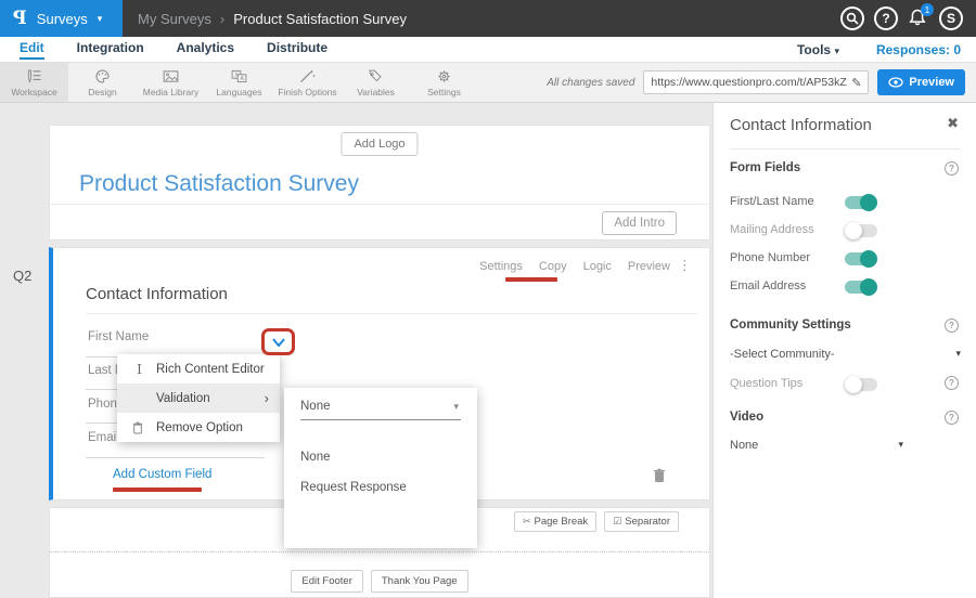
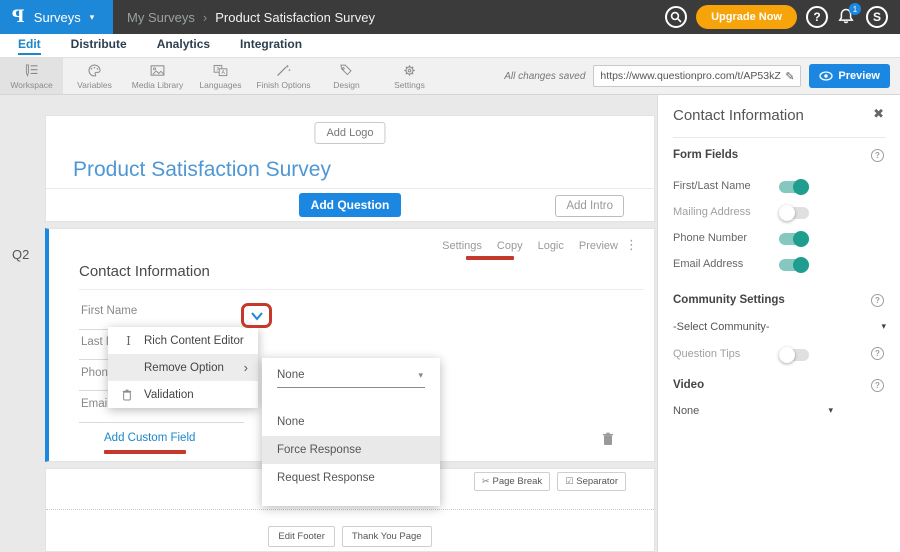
  Surveys
  ▾
  My Surveys
  ›
  Product Satisfaction Survey
+ Upgrade Now
  ?
  1
  S
  Edit
- Integration
+ Distribute
  Analytics
- Distribute
+ Integration
- Tools ▾
- Responses: 0
  Workspace
- Design
+ Variables
  Media Library
  Languages
  Finish Options
- Variables
+ Design
  Settings
  All changes saved
  https://www.questionpro.com/t/AP53kZ
  ✎
  Preview
  Add Logo
  Product Satisfaction Survey
+ Add Question
  Add Intro
  Q2
  Settings
  Copy
  Logic
  Preview
  ⋮
  Contact Information
  First Name
  Add Custom Field
  ✂
  Page Break
  ☑
  Separator
  Edit Footer
  Thank You Page
  I
  Rich Content Editor
- Validation
+ Remove Option
  ›
- Remove Option
+ Validation
  None
  ▾
  None
+ Force Response
  Request Response
  Contact Information
  ✖
  Form Fields
  ?
  First/Last Name
  Mailing Address
  Phone Number
  Email Address
  Community Settings
  ?
  -Select Community-
  ▾
  Question Tips
  ?
  Video
  ?
  None
  ▾
